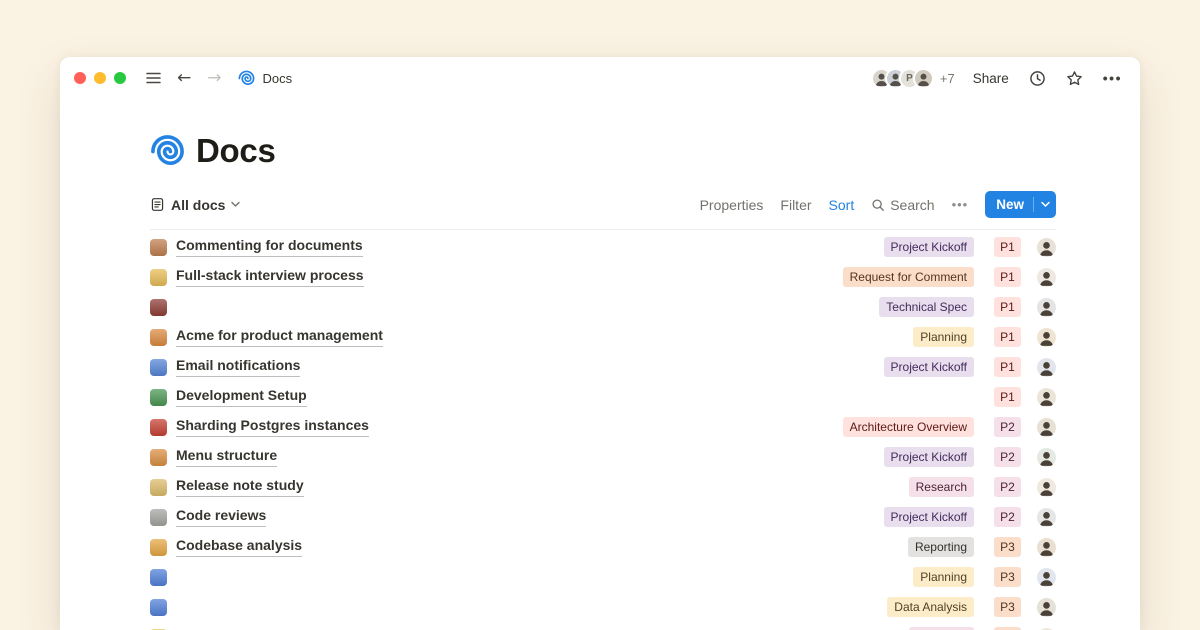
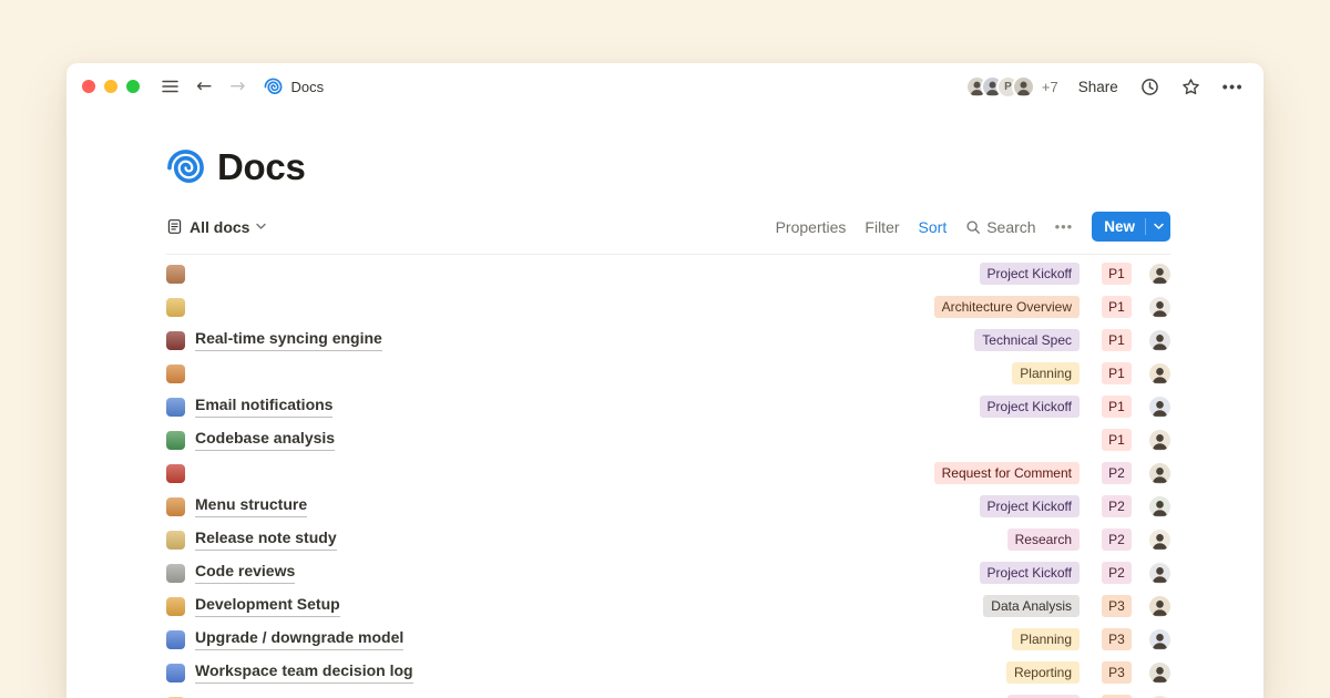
  ←
  →
  Docs
  P
  +7
  Share
  •••
  Docs
  All docs
  Properties
  Filter
  Sort
  Search
  •••
  New
- Commenting for documents
  Project Kickoff
  P1
- Full-stack interview process
- Request for Comment
+ Architecture Overview
  P1
+ Real-time syncing engine
  Technical Spec
  P1
- Acme for product management
  Planning
  P1
  Email notifications
  Project Kickoff
  P1
- Development Setup
+ Codebase analysis
  P1
- Sharding Postgres instances
- Architecture Overview
+ Request for Comment
  P2
  Menu structure
  Project Kickoff
  P2
  Release note study
  Research
  P2
  Code reviews
  Project Kickoff
  P2
- Codebase analysis
+ Development Setup
- Reporting
+ Data Analysis
  P3
+ Upgrade / downgrade model
  Planning
  P3
+ Workspace team decision log
- Data Analysis
+ Reporting
  P3
